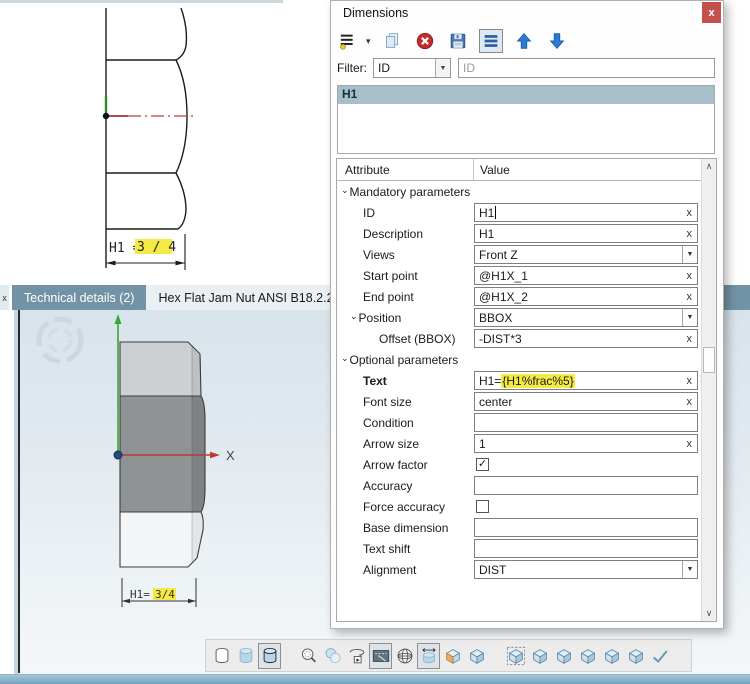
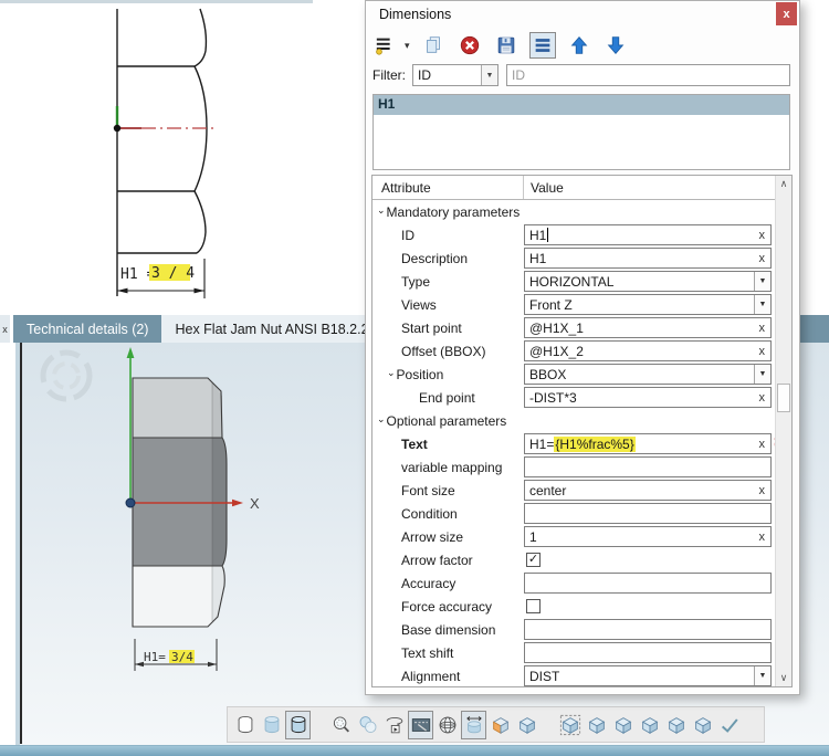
  3 / 4
  x
  Technical details (2)
  Hex Flat Jam Nut ANSI B18.2.
  X
  H1=
  3/4
  Dimensions
  x
  ▾
  Filter:
  ID
  ID
  H1
  Attribute
  Value
  ⌄
  Mandatory parameters
  ID
  H1
  x
  Description
  H1
  x
+ Type
+ HORIZONTAL
  Views
  Front Z
  Start point
  @H1X_1
  x
- End point
+ Offset (BBOX)
  @H1X_2
  x
  ⌄
  Position
  BBOX
- Offset (BBOX)
+ End point
  -DIST*3
  x
  ⌄
  Optional parameters
  Text
  H1={H1%frac%5}
  x
+ variable mapping
  Font size
  center
  x
  Condition
  Arrow size
  1
  x
  Arrow factor
  ✓
  Accuracy
  Force accuracy
  Base dimension
  Text shift
  Alignment
  DIST
  ∧
  ∨
